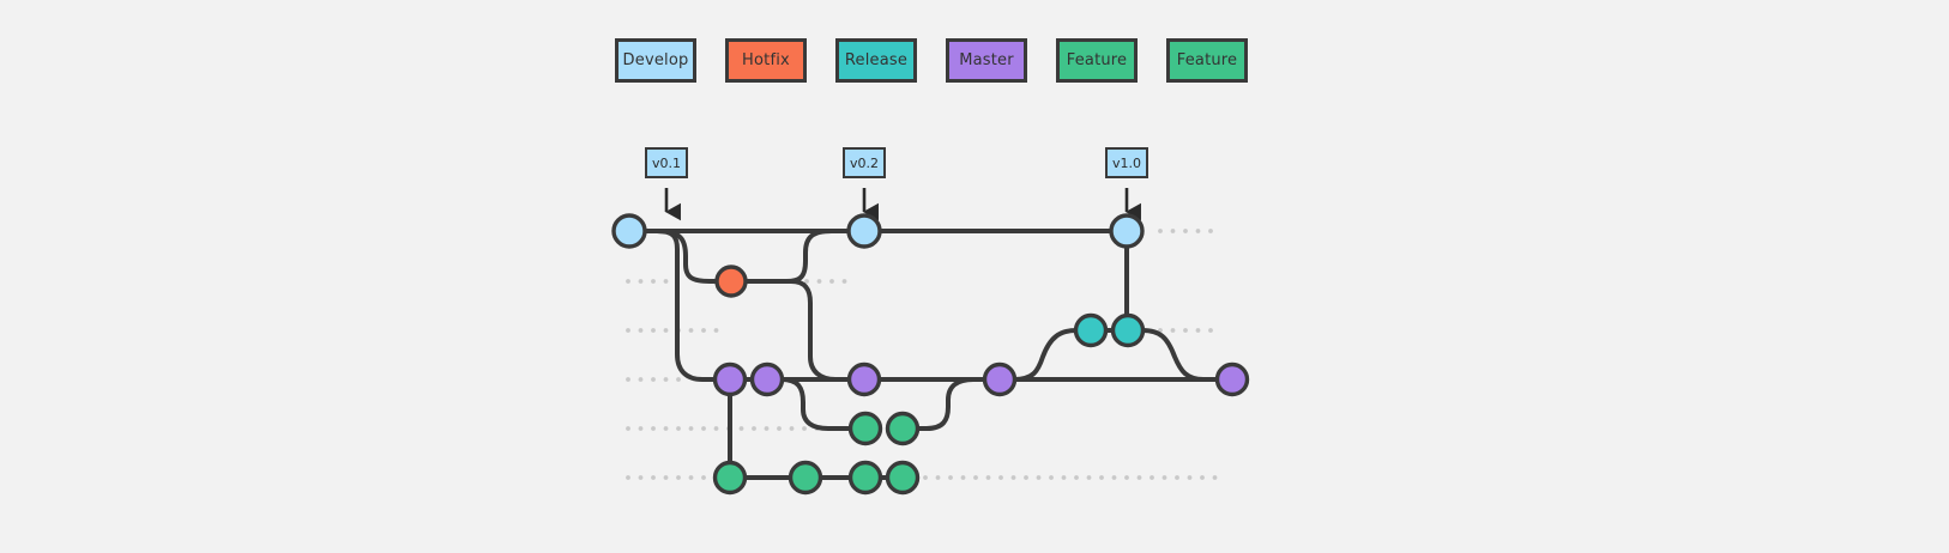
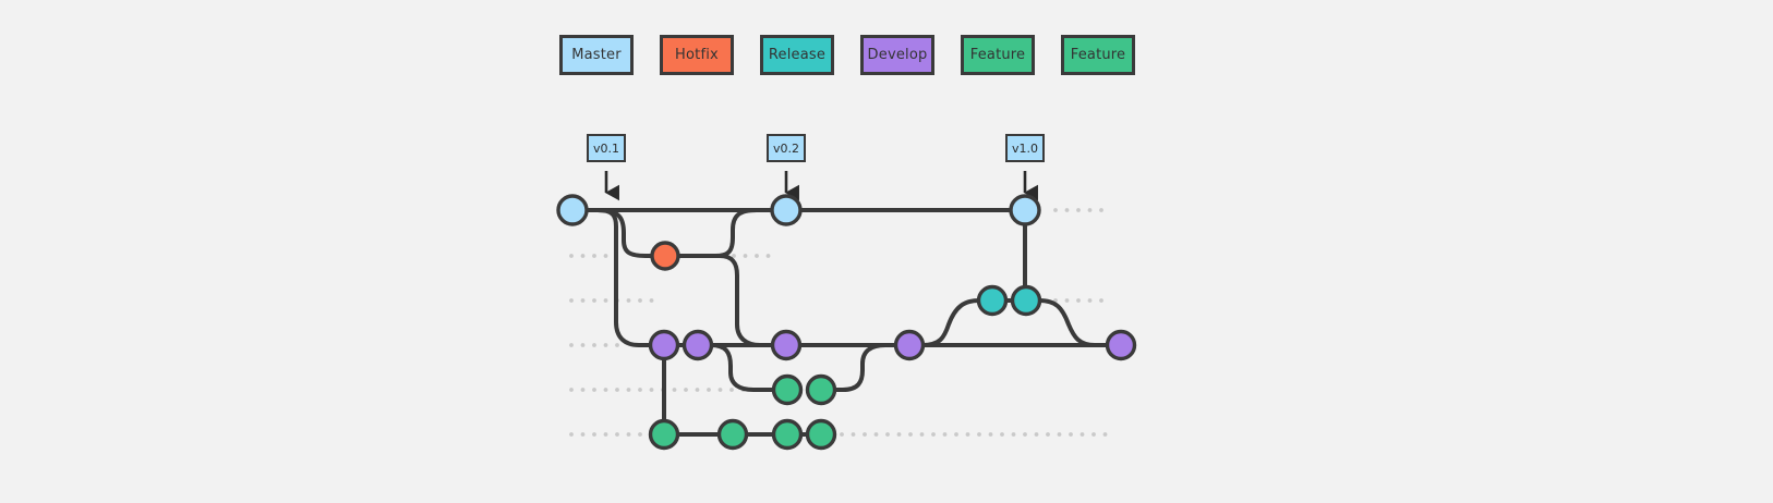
- Develop
+ Master
  Hotfix
  Release
- Master
+ Develop
  Feature
  Feature
  v0.1
  v0.2
  v1.0
